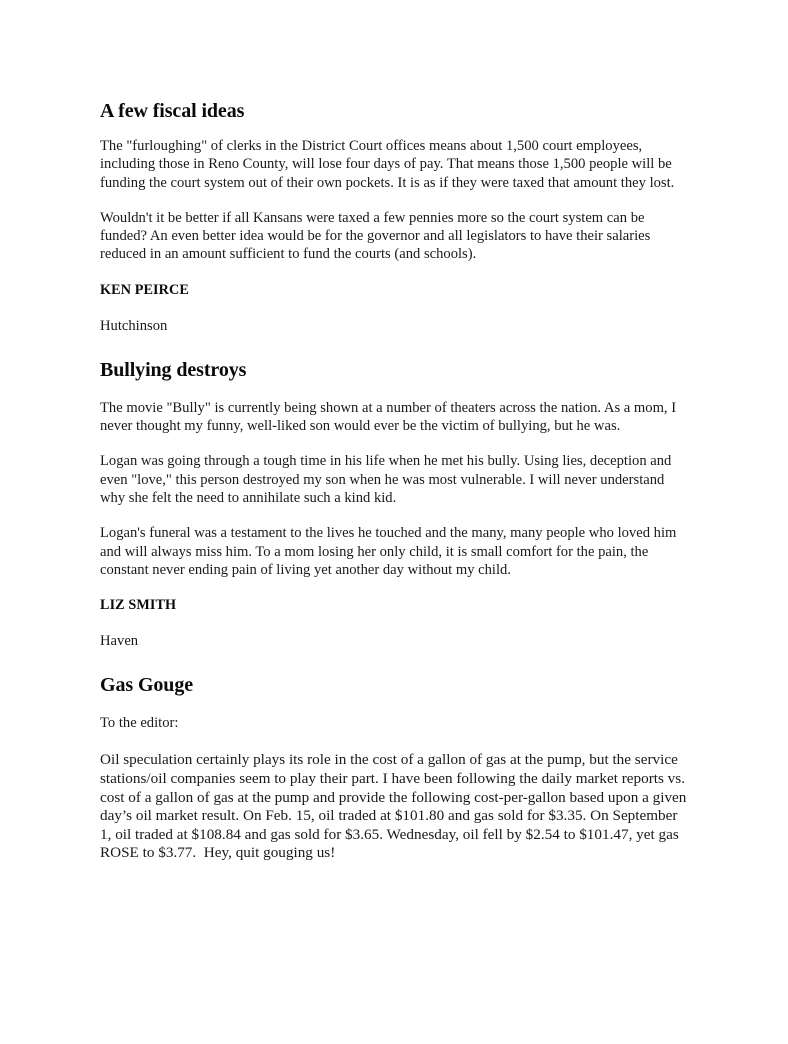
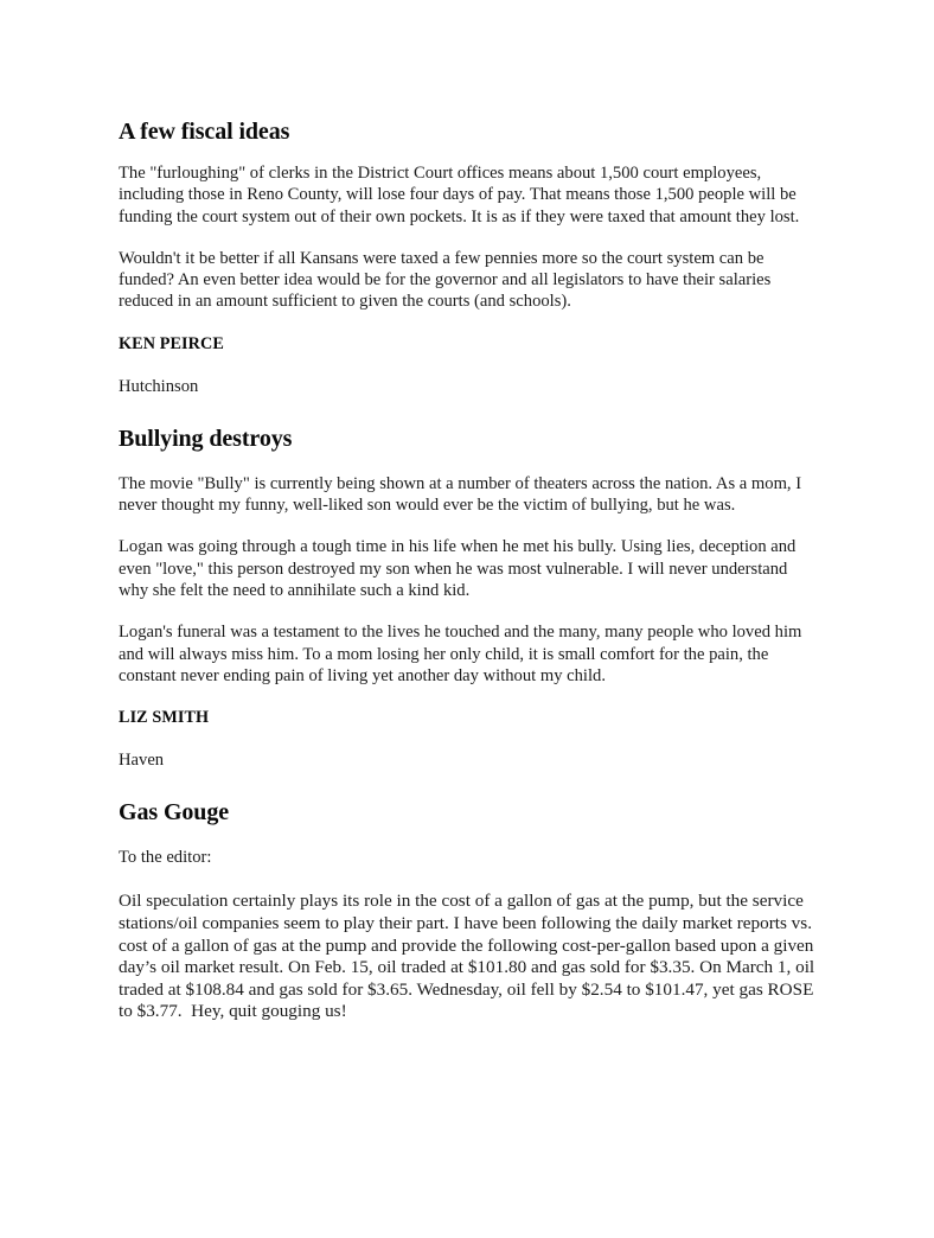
  A few fiscal ideas
  The "furloughing" of clerks in the District Court offices means about 1,500 court employees, including those in Reno County, will lose four days of pay. That means those 1,500 people will be funding the court system out of their own pockets. It is as if they were taxed that amount they lost.
- Wouldn't it be better if all Kansans were taxed a few pennies more so the court system can be funded? An even better idea would be for the governor and all legislators to have their salaries reduced in an amount sufficient to fund the courts (and schools).
+ Wouldn't it be better if all Kansans were taxed a few pennies more so the court system can be funded? An even better idea would be for the governor and all legislators to have their salaries reduced in an amount sufficient to given the courts (and schools).
  KEN PEIRCE
  Hutchinson
  Bullying destroys
  The movie "Bully" is currently being shown at a number of theaters across the nation. As a mom, I never thought my funny, well-liked son would ever be the victim of bullying, but he was.
  Logan was going through a tough time in his life when he met his bully. Using lies, deception and even "love," this person destroyed my son when he was most vulnerable. I will never understand why she felt the need to annihilate such a kind kid.
  Logan's funeral was a testament to the lives he touched and the many, many people who loved him and will always miss him. To a mom losing her only child, it is small comfort for the pain, the constant never ending pain of living yet another day without my child.
  LIZ SMITH
  Haven
  Gas Gouge
  To the editor:
- Oil speculation certainly plays its role in the cost of a gallon of gas at the pump, but the service stations/oil companies seem to play their part. I have been following the daily market reports vs. cost of a gallon of gas at the pump and provide the following cost-per-gallon based upon a given day’s oil market result. On Feb. 15, oil traded at $101.80 and gas sold for $3.35. On September 1, oil traded at $108.84 and gas sold for $3.65. Wednesday, oil fell by $2.54 to $101.47, yet gas ROSE to $3.77. Hey, quit gouging us!
+ Oil speculation certainly plays its role in the cost of a gallon of gas at the pump, but the service stations/oil companies seem to play their part. I have been following the daily market reports vs. cost of a gallon of gas at the pump and provide the following cost-per-gallon based upon a given day’s oil market result. On Feb. 15, oil traded at $101.80 and gas sold for $3.35. On March 1, oil traded at $108.84 and gas sold for $3.65. Wednesday, oil fell by $2.54 to $101.47, yet gas ROSE to $3.77. Hey, quit gouging us!
